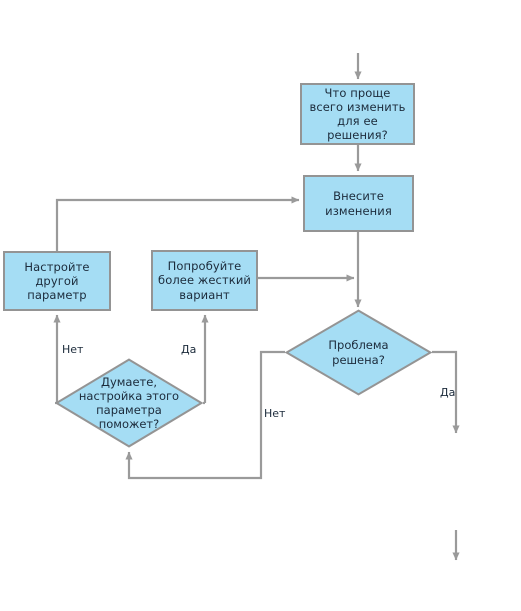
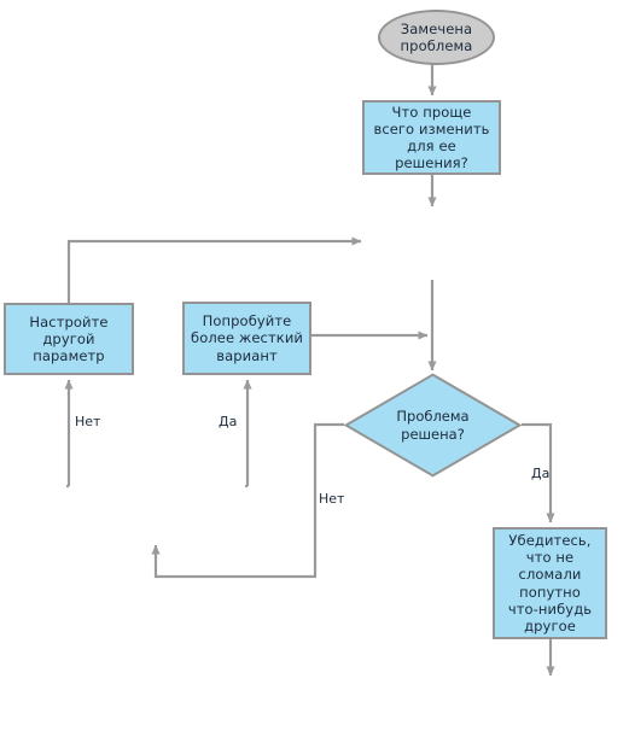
+ Замечена
+ проблема
  Что проще
  всего изменить
  для ее
  решения?
- Внесите
- изменения
  Настройте
  другой
  параметр
  Попробуйте
  более жесткий
  вариант
- Думаете,
- настройка этого
- параметра
- поможет?
  Проблема
  решена?
+ Убедитесь,
+ что не сломали
+ попутно
+ что-нибудь
+ другое
  Нет
  Да
  Нет
  Да
